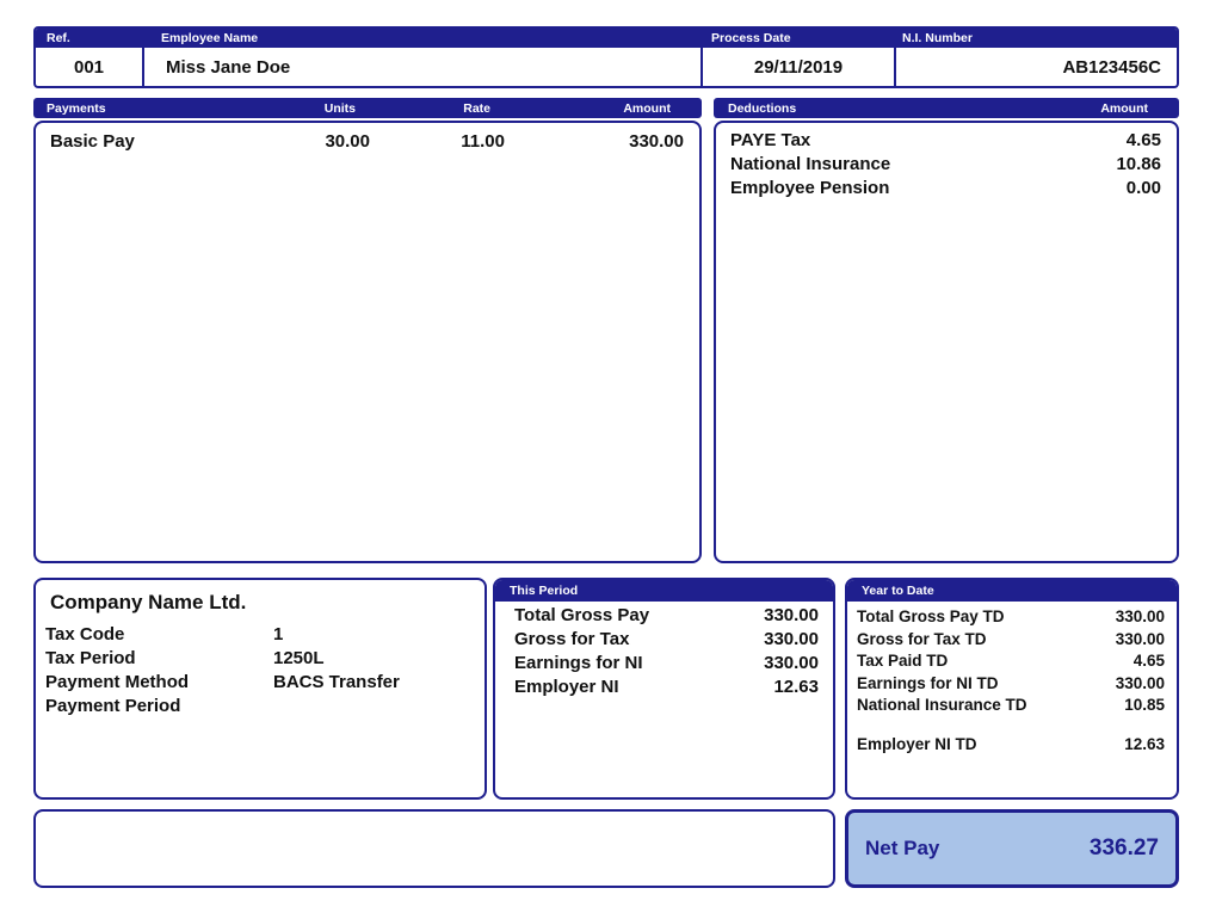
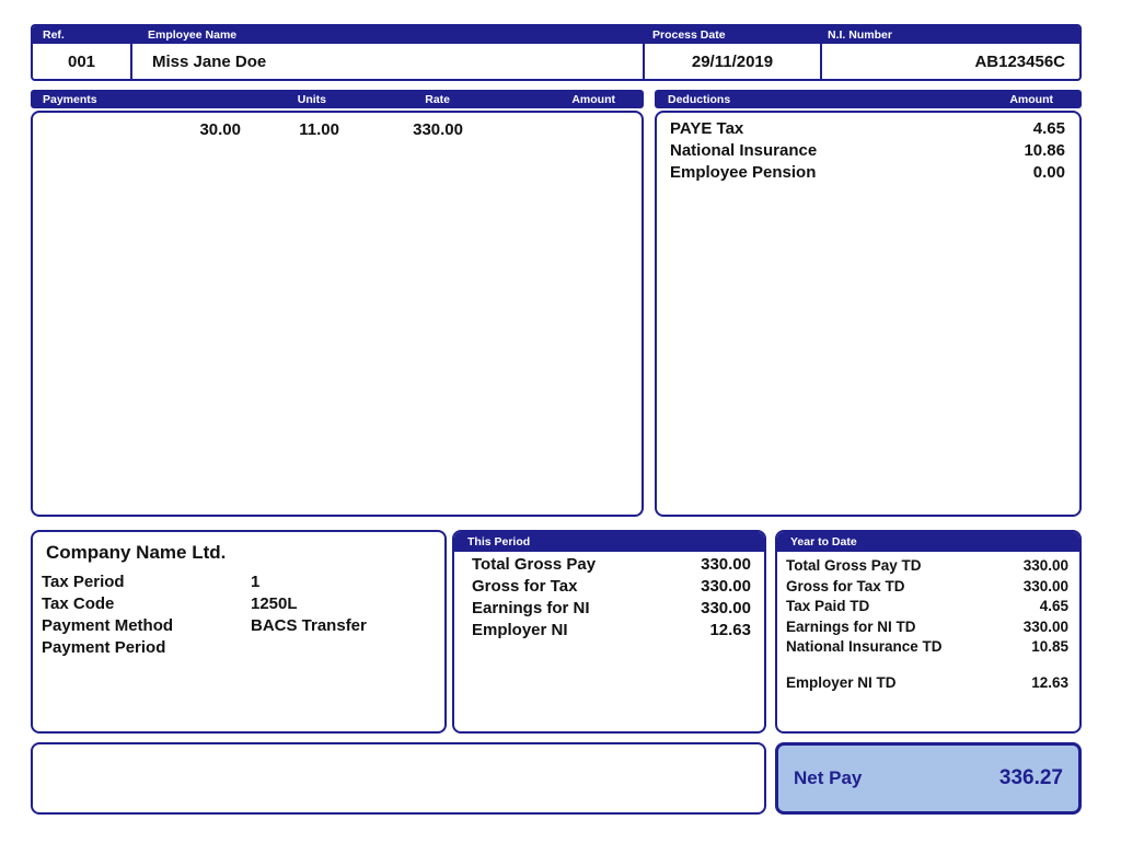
  Ref.
  Employee Name
  Process Date
  N.I. Number
  001
  Miss Jane Doe
  29/11/2019
  AB123456C
  Payments
  Units
  Rate
  Amount
- Basic Pay
  30.00
  11.00
  330.00
  Deductions
  Amount
  PAYE Tax
  4.65
  National Insurance
  10.86
  Employee Pension
  0.00
  Company Name Ltd.
- Tax Code
+ Tax Period
  1
- Tax Period
+ Tax Code
  1250L
  Payment Method
  BACS Transfer
  Payment Period
  This Period
  Total Gross Pay
  330.00
  Gross for Tax
  330.00
  Earnings for NI
  330.00
  Employer NI
  12.63
  Year to Date
  Total Gross Pay TD
  330.00
  Gross for Tax TD
  330.00
  Tax Paid TD
  4.65
  Earnings for NI TD
  330.00
  National Insurance TD
  10.85
  Employer NI TD
  12.63
  Net Pay
  336.27
